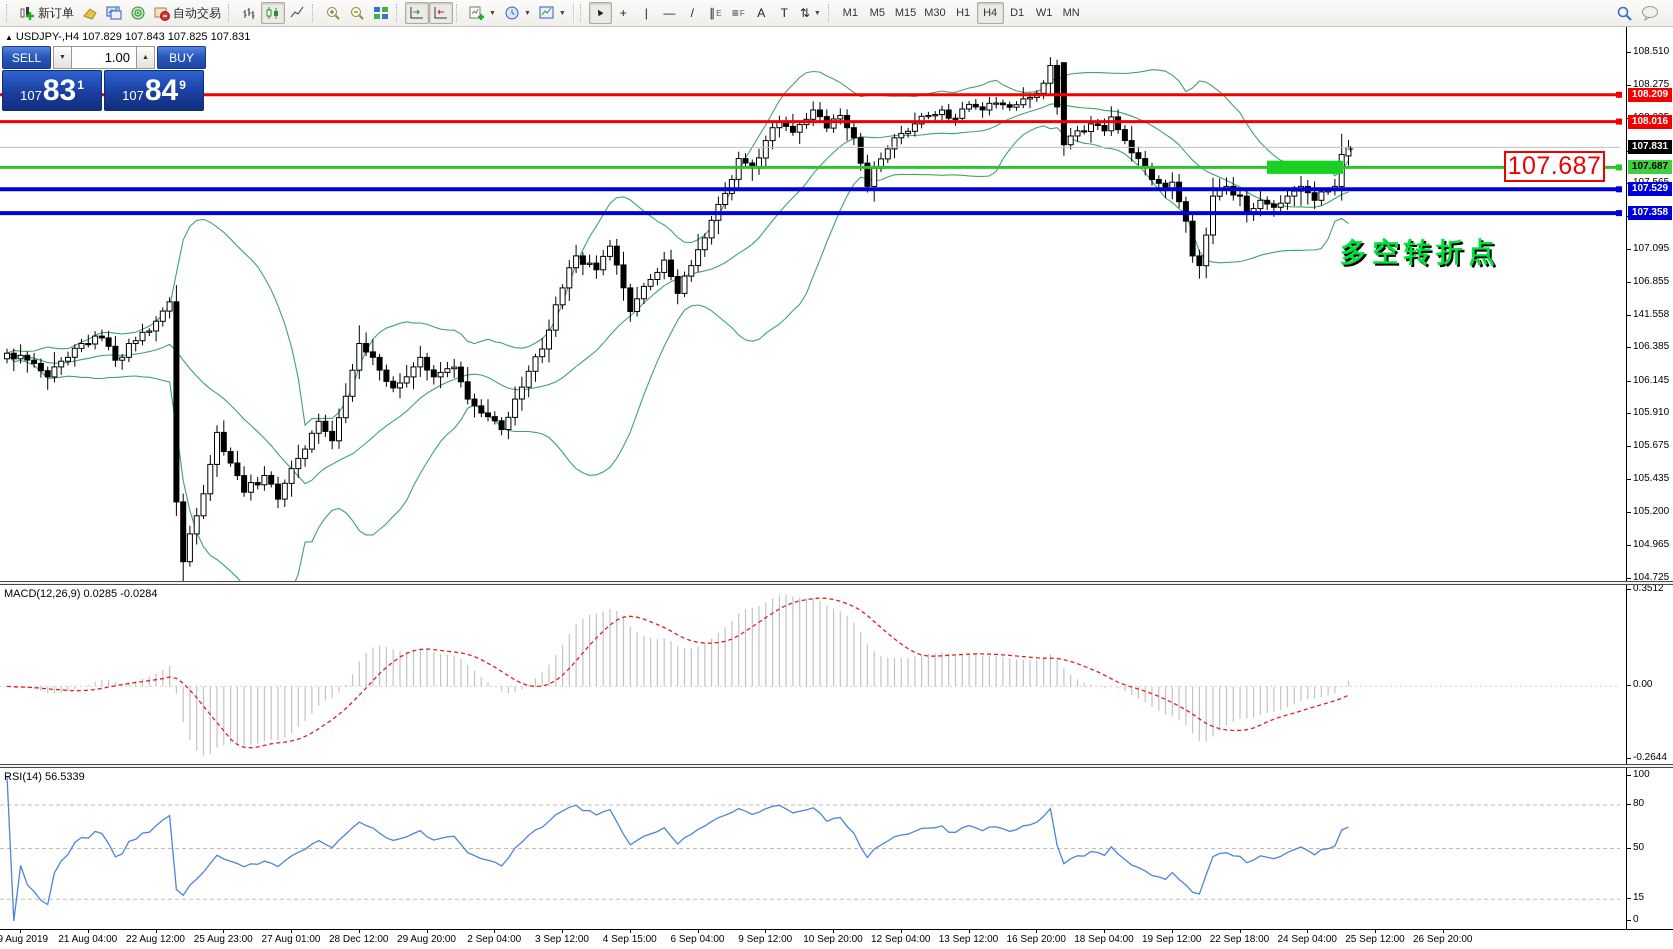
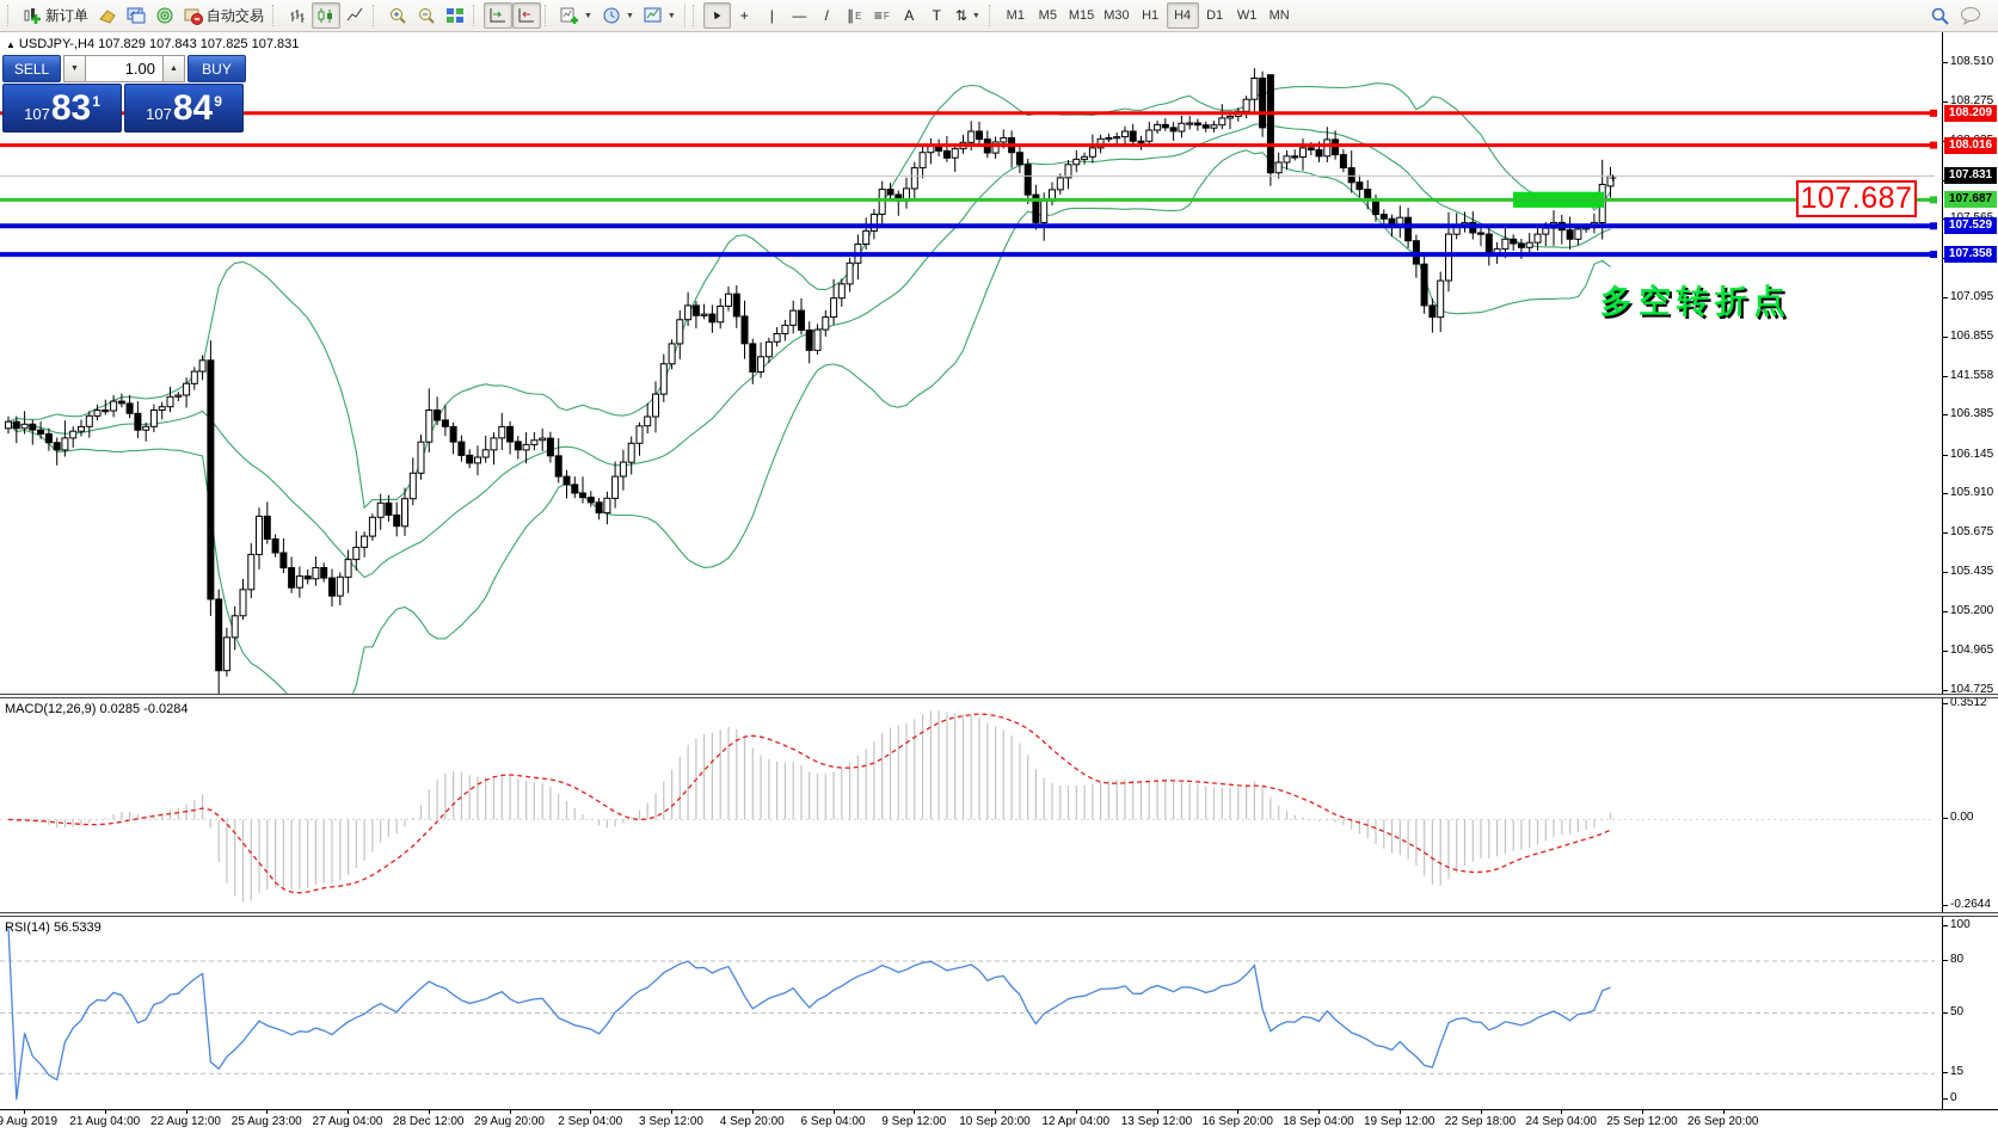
  新订单
  自动交易
  +
  |
  —
  /
  ∥
  E
  ≡
  F
  A
  T
  ⇅
  M1
  M5
  M15
  M30
  H1
  H4
  D1
  W1
  MN
  108.510
  108.275
  107.095
  106.855
  141.558
  106.385
  106.145
  105.910
  105.675
  105.435
  105.200
  104.965
  104.725
  0.3512
  0.00
  -0.2644
  100
  80
  50
  15
  0
  108.209
  108.016
  107.687
  107.529
  107.358
  107.831
  9 Aug 2019
  21 Aug 04:00
  22 Aug 12:00
  25 Aug 23:00
- 27 Aug 01:00
+ 27 Aug 04:00
  28 Dec 12:00
  29 Aug 20:00
  2 Sep 04:00
  3 Sep 12:00
- 4 Sep 15:00
+ 4 Sep 20:00
  6 Sep 04:00
  9 Sep 12:00
  10 Sep 20:00
- 12 Sep 04:00
+ 12 Apr 04:00
  13 Sep 12:00
  16 Sep 20:00
  18 Sep 04:00
  19 Sep 12:00
  22 Sep 18:00
  24 Sep 04:00
  25 Sep 12:00
  26 Sep 20:00
  ▲ USDJPY-,H4 107.829 107.843 107.825 107.831
  SELL
  1.00
  BUY
  107
  83
  1
  107
  84
  9
  MACD(12,26,9) 0.0285 -0.0284
  RSI(14) 56.5339
  107.687
  多空转折点
  +
